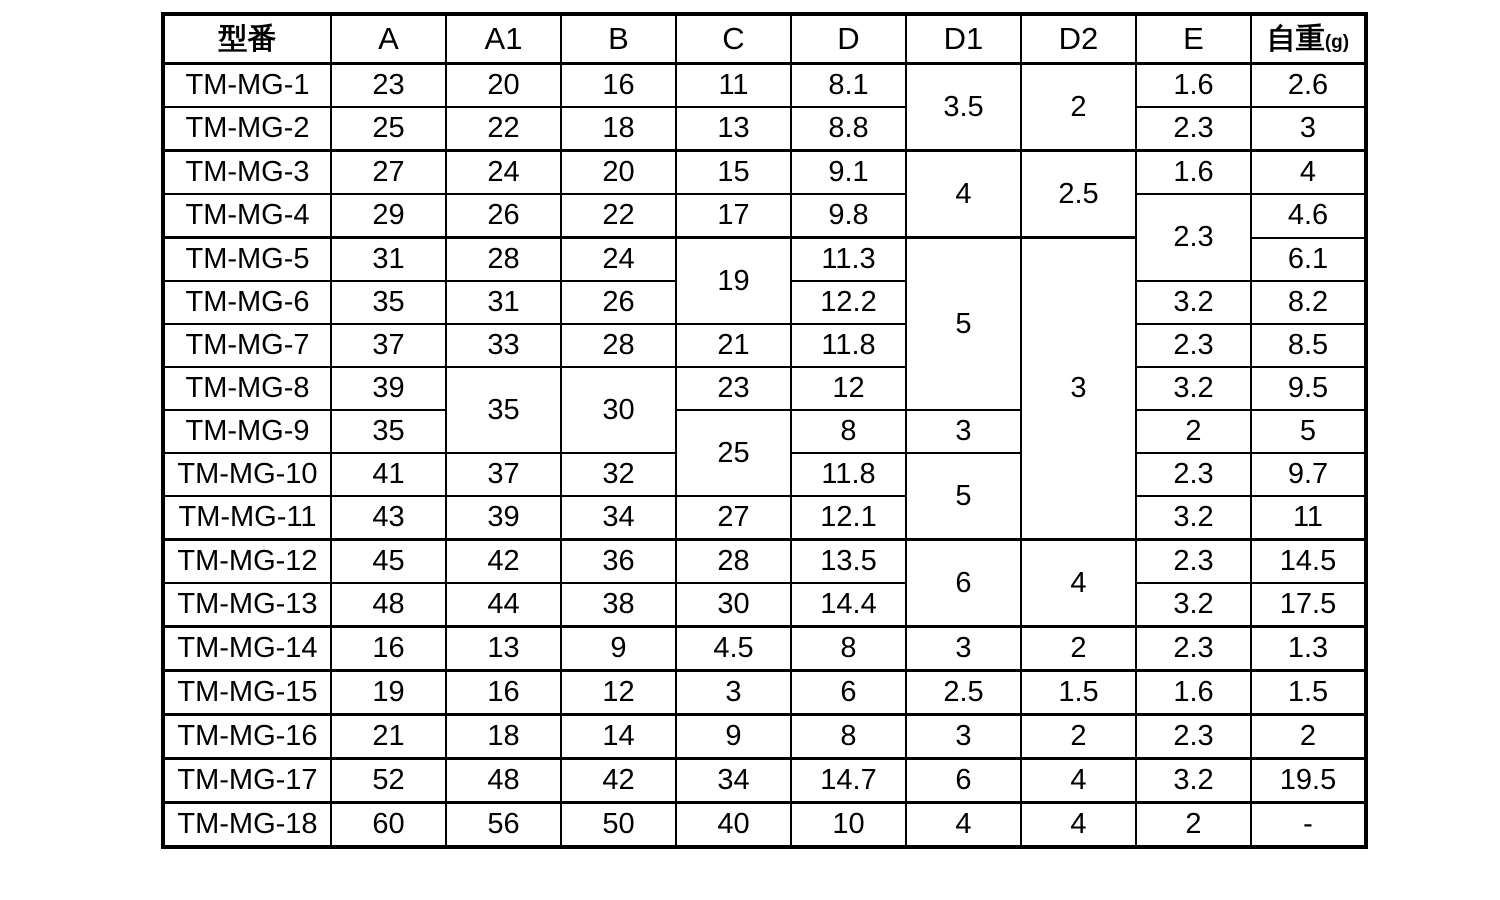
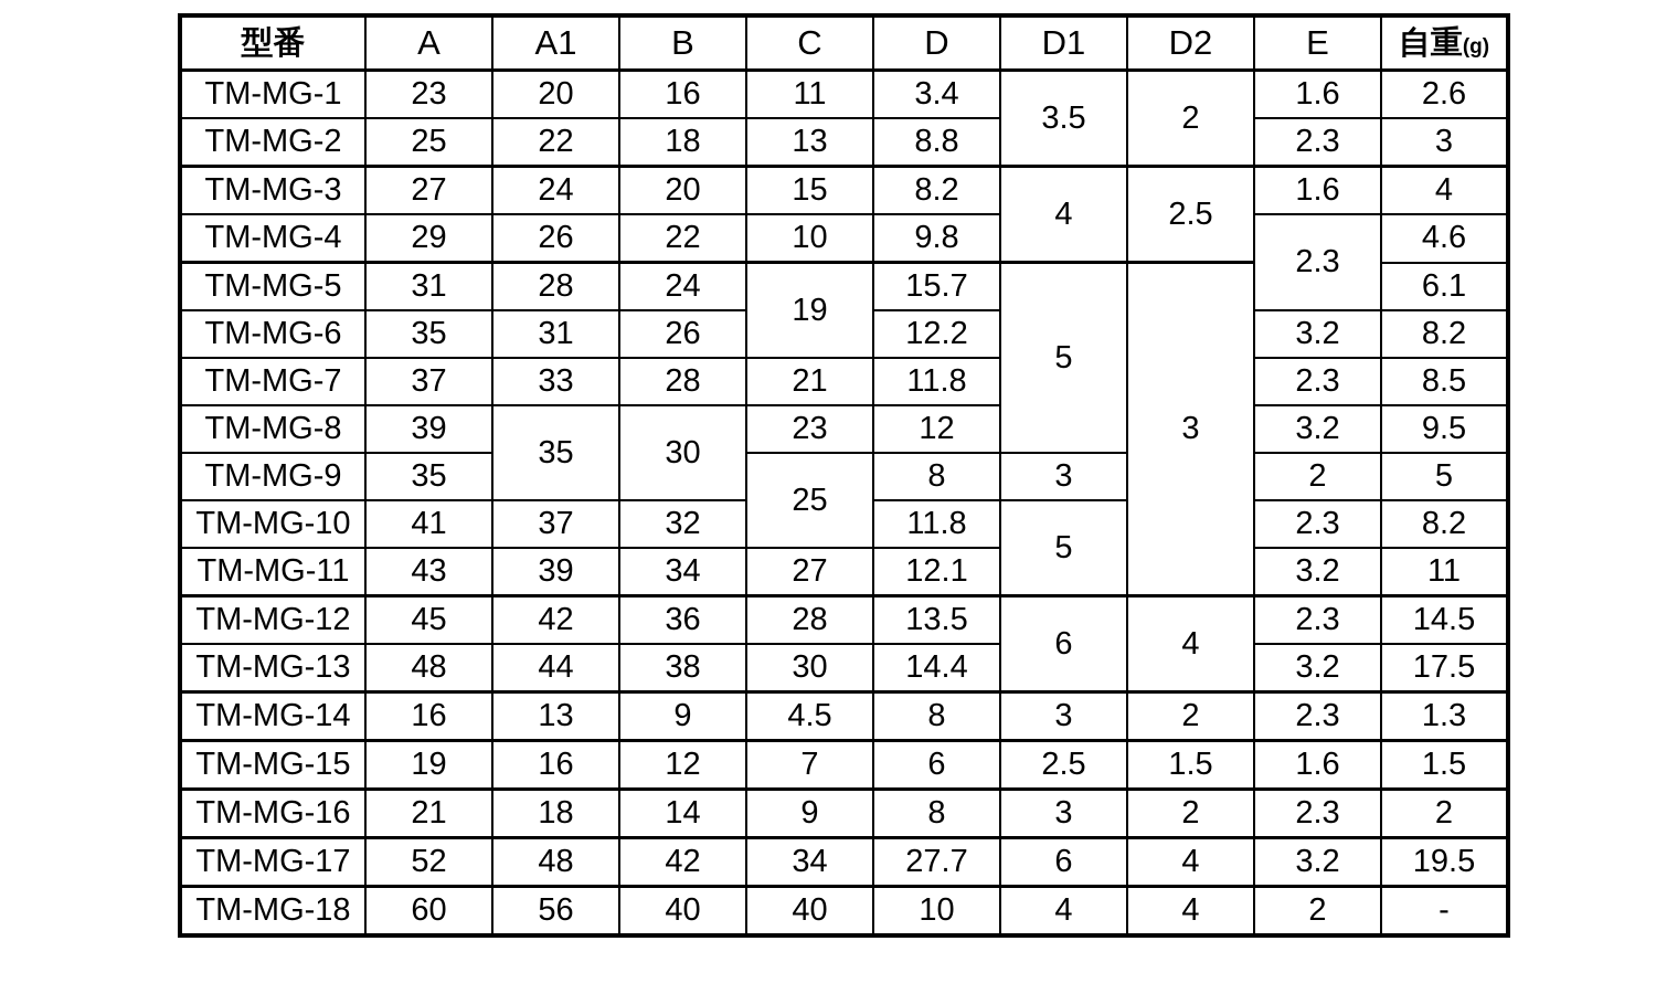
  型番	A	A1	B	C	D	D1	D2	E	自重(g)
- TM-MG-1	23	20	16	11	8.1	3.5	2	1.6	2.6
+ TM-MG-1	23	20	16	11	3.4	3.5	2	1.6	2.6
  TM-MG-2	25	22	18	13	8.8	2.3	3
- TM-MG-3	27	24	20	15	9.1	4	2.5	1.6	4
+ TM-MG-3	27	24	20	15	8.2	4	2.5	1.6	4
- TM-MG-4	29	26	22	17	9.8	2.3	4.6
+ TM-MG-4	29	26	22	10	9.8	2.3	4.6
- TM-MG-5	31	28	24	19	11.3	5	3	6.1
+ TM-MG-5	31	28	24	19	15.7	5	3	6.1
  TM-MG-6	35	31	26	12.2	3.2	8.2
  TM-MG-7	37	33	28	21	11.8	2.3	8.5
  TM-MG-8	39	35	30	23	12	3.2	9.5
  TM-MG-9	35	25	8	3	2	5
- TM-MG-10	41	37	32	11.8	5	2.3	9.7
+ TM-MG-10	41	37	32	11.8	5	2.3	8.2
  TM-MG-11	43	39	34	27	12.1	3.2	11
  TM-MG-12	45	42	36	28	13.5	6	4	2.3	14.5
  TM-MG-13	48	44	38	30	14.4	3.2	17.5
  TM-MG-14	16	13	9	4.5	8	3	2	2.3	1.3
- TM-MG-15	19	16	12	3	6	2.5	1.5	1.6	1.5
+ TM-MG-15	19	16	12	7	6	2.5	1.5	1.6	1.5
  TM-MG-16	21	18	14	9	8	3	2	2.3	2
- TM-MG-17	52	48	42	34	14.7	6	4	3.2	19.5
+ TM-MG-17	52	48	42	34	27.7	6	4	3.2	19.5
- TM-MG-18	60	56	50	40	10	4	4	2	-
+ TM-MG-18	60	56	40	40	10	4	4	2	-
